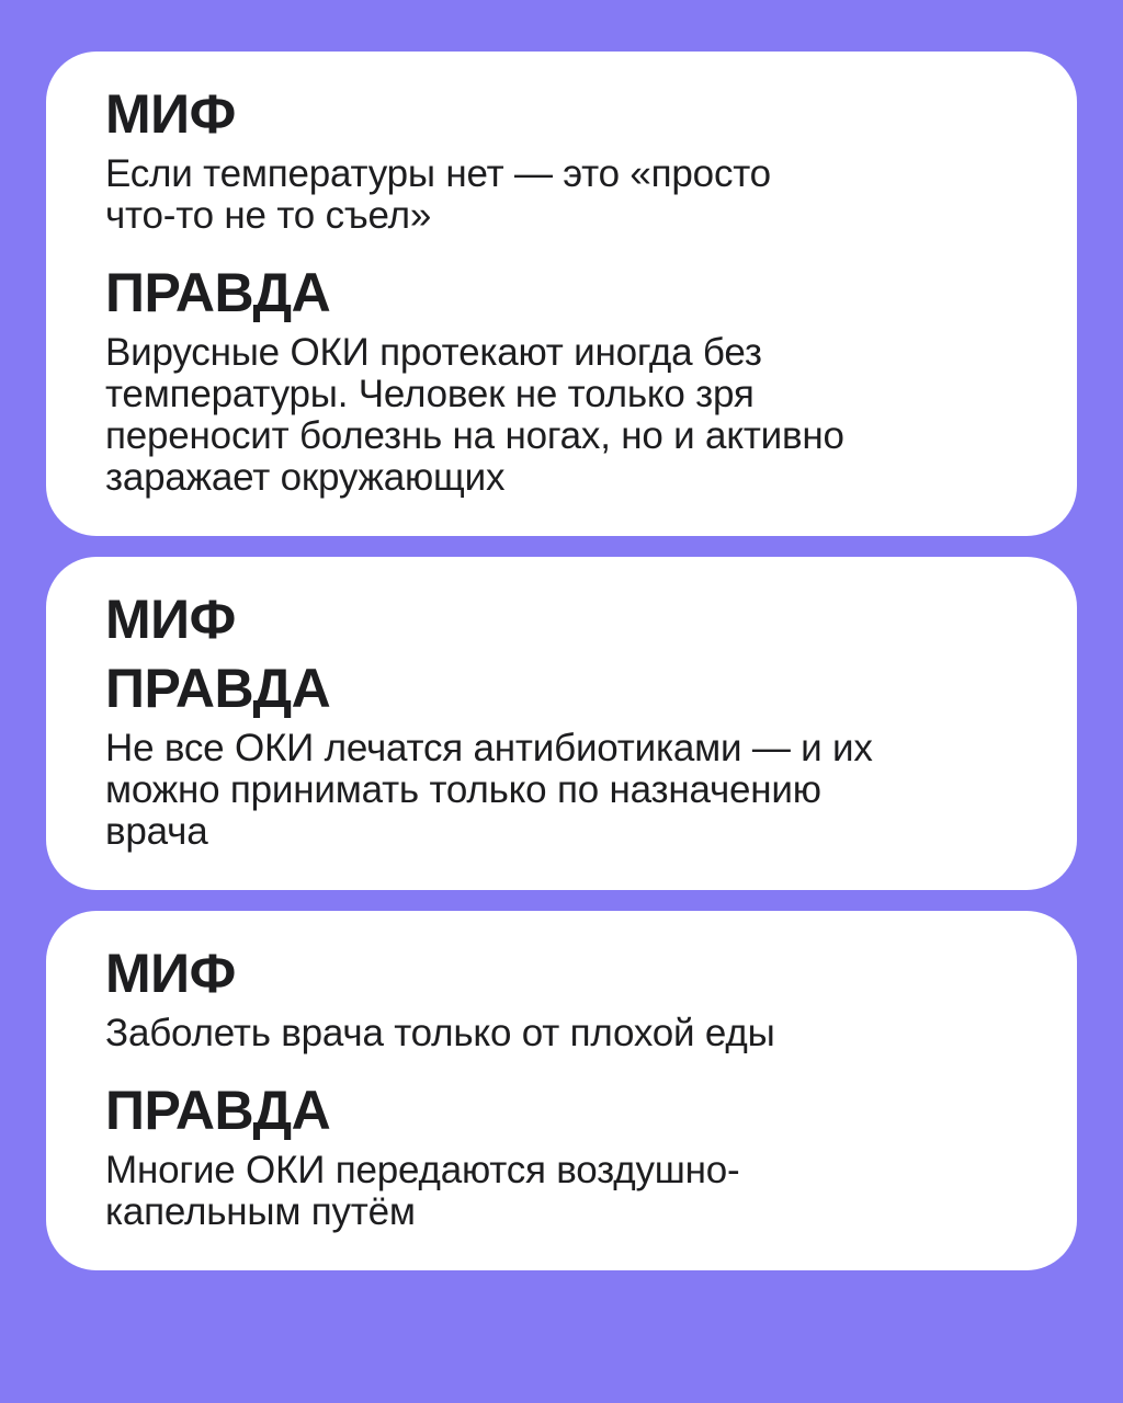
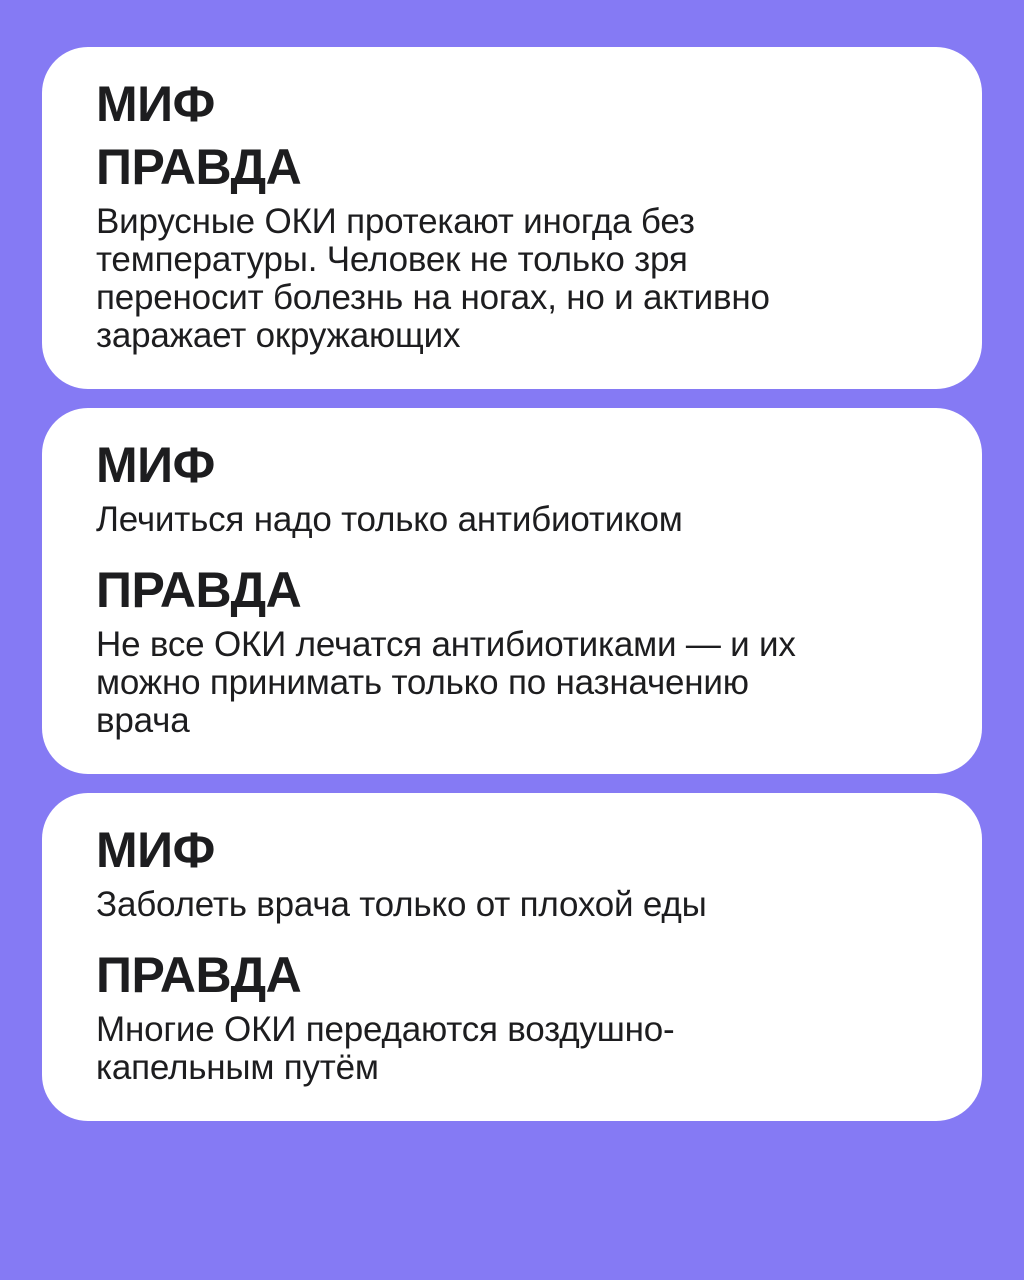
  МИФ
- Если температуры нет — это «просто
- что-то не то съел»
  ПРАВДА
  Вирусные ОКИ протекают иногда без
  температуры. Человек не только зря
  переносит болезнь на ногах, но и активно
  заражает окружающих
  МИФ
+ Лечиться надо только антибиотиком
  ПРАВДА
  Не все ОКИ лечатся антибиотиками — и их
  можно принимать только по назначению
  врача
  МИФ
  Заболеть врача только от плохой еды
  ПРАВДА
  Многие ОКИ передаются воздушно-
  капельным путём
